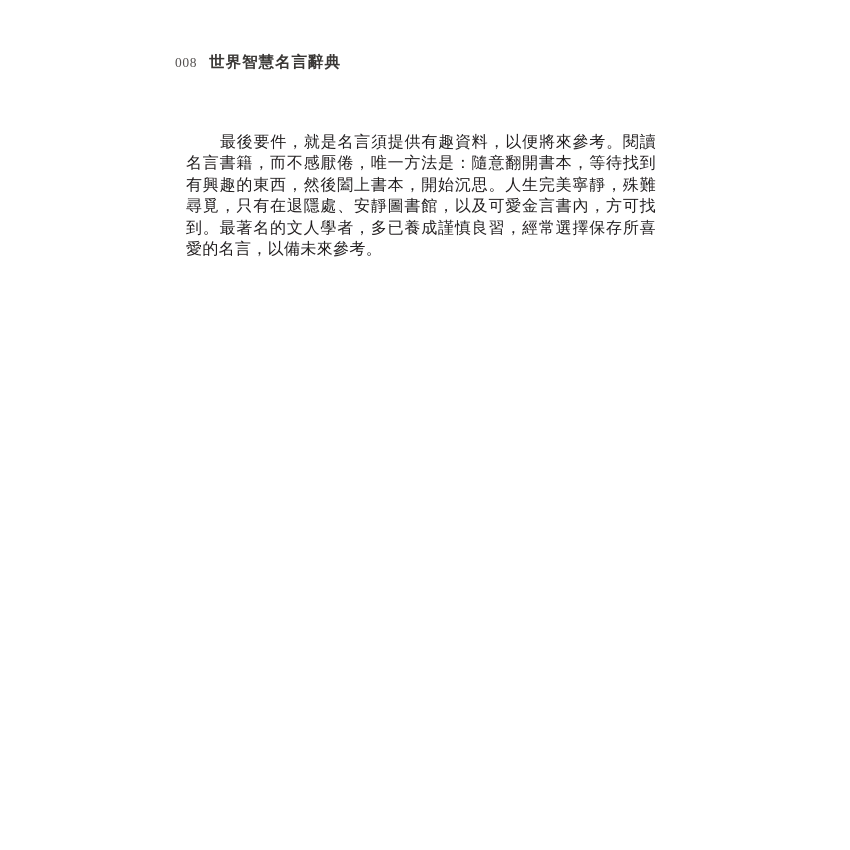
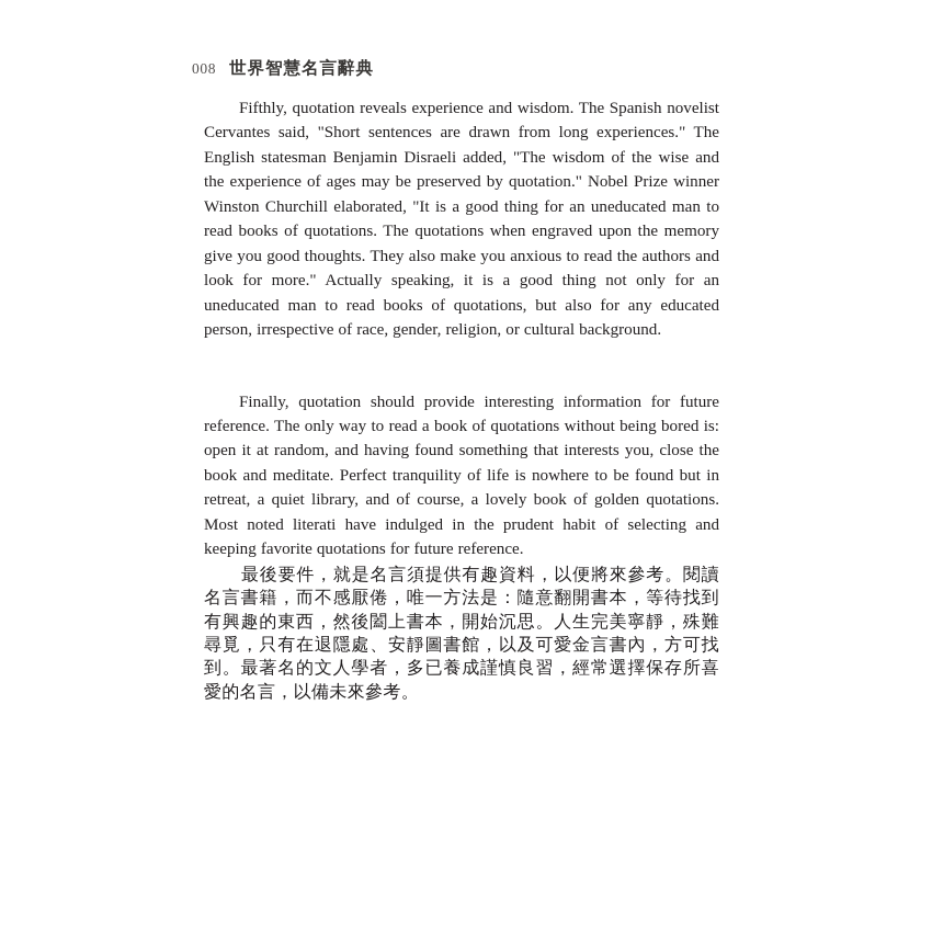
  008
  世界智慧名言辭典
+ Fifthly, quotation reveals experience and wisdom. The Spanish novelist Cervantes said, "Short sentences are drawn from long experiences." The English statesman Benjamin Disraeli added, "The wisdom of the wise and the experience of ages may be preserved by quotation." Nobel Prize winner Winston Churchill elaborated, "It is a good thing for an uneducated man to read books of quotations. The quotations when engraved upon the memory give you good thoughts. They also make you anxious to read the authors and look for more." Actually speaking, it is a good thing not only for an uneducated man to read books of quotations, but also for any educated person, irrespective of race, gender, religion, or cultural background.
+ Finally, quotation should provide interesting information for future reference. The only way to read a book of quotations without being bored is: open it at random, and having found something that interests you, close the book and meditate. Perfect tranquility of life is nowhere to be found but in retreat, a quiet library, and of course, a lovely book of golden quotations. Most noted literati have indulged in the prudent habit of selecting and keeping favorite quotations for future reference.
  最後要件，就是名言須提供有趣資料，以便將來參考。閱讀名言書籍，而不感厭倦，唯一方法是：隨意翻開書本，等待找到有興趣的東西，然後闔上書本，開始沉思。人生完美寧靜，殊難尋覓，只有在退隱處、安靜圖書館，以及可愛金言書內，方可找到。最著名的文人學者，多已養成謹慎良習，經常選擇保存所喜愛的名言，以備未來參考。
